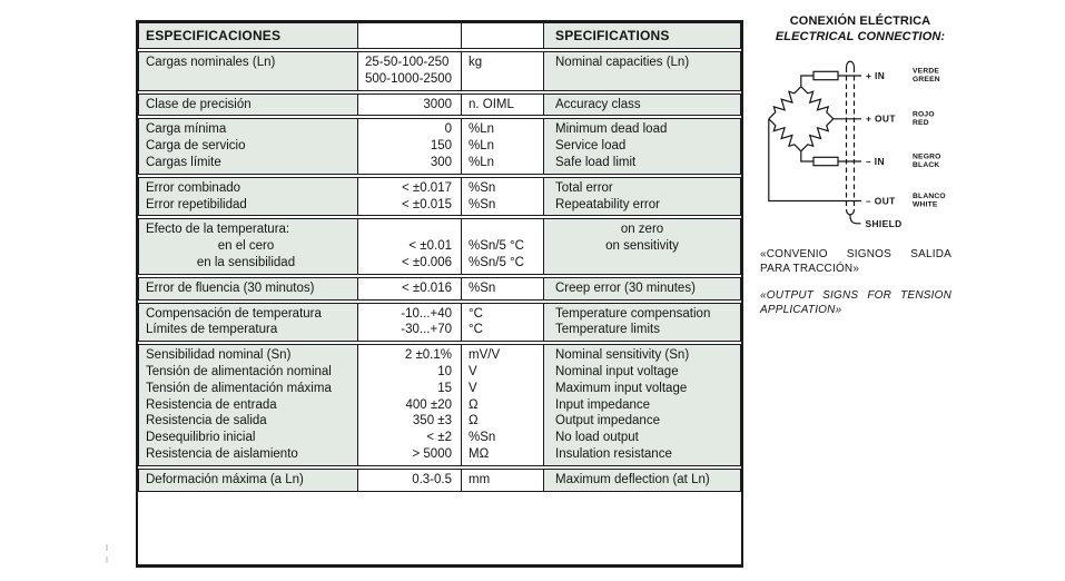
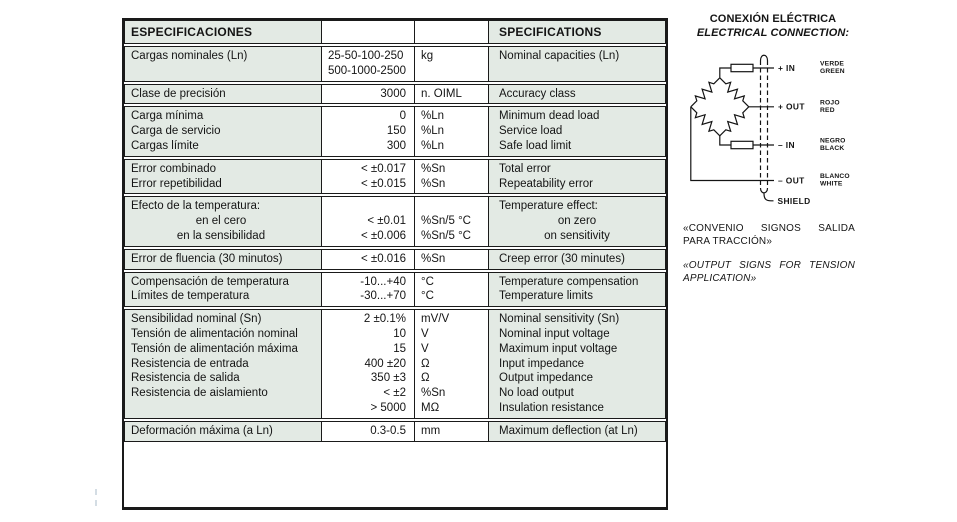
  ESPECIFICACIONES
  SPECIFICATIONS
  Cargas nominales (Ln)
  25-50-100-250
  500-1000-2500
  kg
  Nominal capacities (Ln)
  Clase de precisión
  3000
  n. OIML
  Accuracy class
  Carga mínima
  Carga de servicio
  Cargas límite
  0
  150
  300
  %Ln
  %Ln
  %Ln
  Minimum dead load
  Service load
  Safe load limit
  Error combinado
  Error repetibilidad
  < ±0.017
  < ±0.015
  %Sn
  %Sn
  Total error
  Repeatability error
  Efecto de la temperatura:
  en el cero
  en la sensibilidad
  < ±0.01
  < ±0.006
  %Sn/5 °C
  %Sn/5 °C
+ Temperature effect:
  on zero
  on sensitivity
  Error de fluencia (30 minutos)
  < ±0.016
  %Sn
  Creep error (30 minutes)
  Compensación de temperatura
  Límites de temperatura
  -10...+40
  -30...+70
  °C
  °C
  Temperature compensation
  Temperature limits
  Sensibilidad nominal (Sn)
  Tensión de alimentación nominal
  Tensión de alimentación máxima
  Resistencia de entrada
  Resistencia de salida
- Desequilibrio inicial
  Resistencia de aislamiento
  2 ±0.1%
  10
  15
  400 ±20
  350 ±3
  < ±2
  > 5000
  mV/V
  V
  V
  Ω
  Ω
  %Sn
  MΩ
  Nominal sensitivity (Sn)
  Nominal input voltage
  Maximum input voltage
  Input impedance
  Output impedance
  No load output
  Insulation resistance
  Deformación máxima (a Ln)
  0.3-0.5
  mm
  Maximum deflection (at Ln)
  CONEXIÓN ELÉCTRICA
  ELECTRICAL CONNECTION:
  + IN
  + OUT
  – IN
  – OUT
  SHIELD
  «CONVENIO SIGNOS SALIDA PARA TRACCIÓN»
  «OUTPUT SIGNS FOR TENSION APPLICATION»
